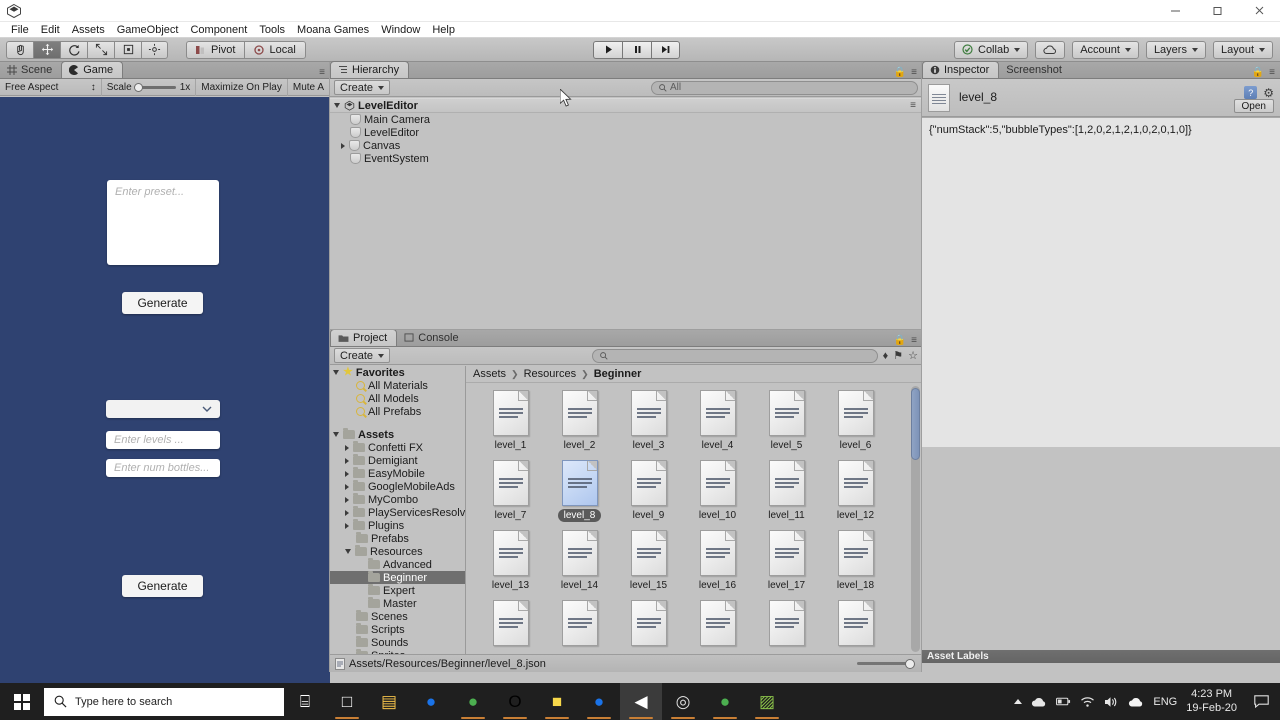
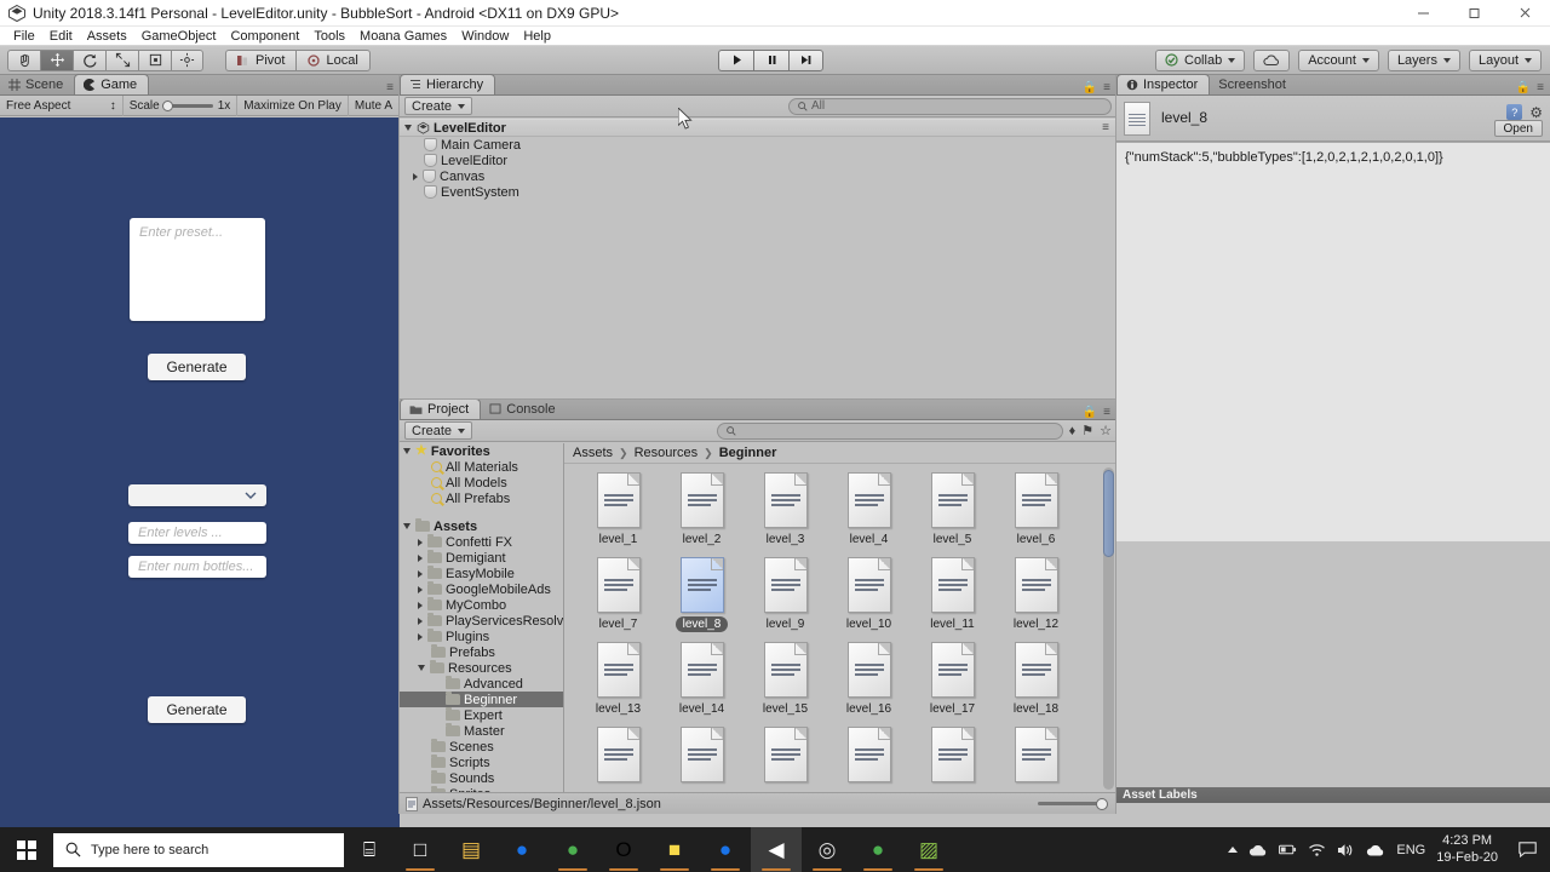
+ Unity 2018.3.14f1 Personal - LevelEditor.unity - BubbleSort - Android <DX11 on DX9 GPU>
  File
  Edit
  Assets
  GameObject
  Component
  Tools
  Moana Games
  Window
  Help
  Pivot
  Local
  Collab
  Account
  Layers
  Layout
  Scene
  Game
  ≡
  Free Aspect
  ↕
  Scale
  1x
  Maximize On Play
  Mute A
  Enter preset...
  Generate
  Enter levels ...
  Enter num bottles...
  Generate
  Hierarchy
  🔒
  ≡
  Create
  All
  LevelEditor
  ≡
  Main Camera
  LevelEditor
  Canvas
  EventSystem
  Project
  Console
  🔒
  ≡
  Create
  ♦
  ⚑
  ☆
  ★
  Favorites
  All Materials
  All Models
  All Prefabs
  Assets
  Confetti FX
  Demigiant
  EasyMobile
  GoogleMobileAds
  MyCombo
  PlayServicesResolv
  Plugins
  Prefabs
  Resources
  Advanced
  Beginner
  Expert
  Master
  Scenes
  Scripts
  Sounds
  Assets
  ❯
  Resources
  ❯
  Beginner
  level_1
  level_2
  level_3
  level_4
  level_5
  level_6
  level_7
  level_8
  level_9
  level_10
  level_11
  level_12
  level_13
  level_14
  level_15
  level_16
  level_17
  level_18
  Assets/Resources/Beginner/level_8.json
  Inspector
  Screenshot
  🔒
  ≡
  level_8
  ?
  ⚙
  Open
  {"numStack":5,"bubbleTypes":[1,2,0,2,1,2,1,0,2,0,1,0]}
  Asset Labels
  Type here to search
  ⌸
  □
  ▤
  ●
  ●
  O
  ■
  ●
  ◀
  ◎
  ●
  ▨
  ENG
  4:23 PM
  19-Feb-20
